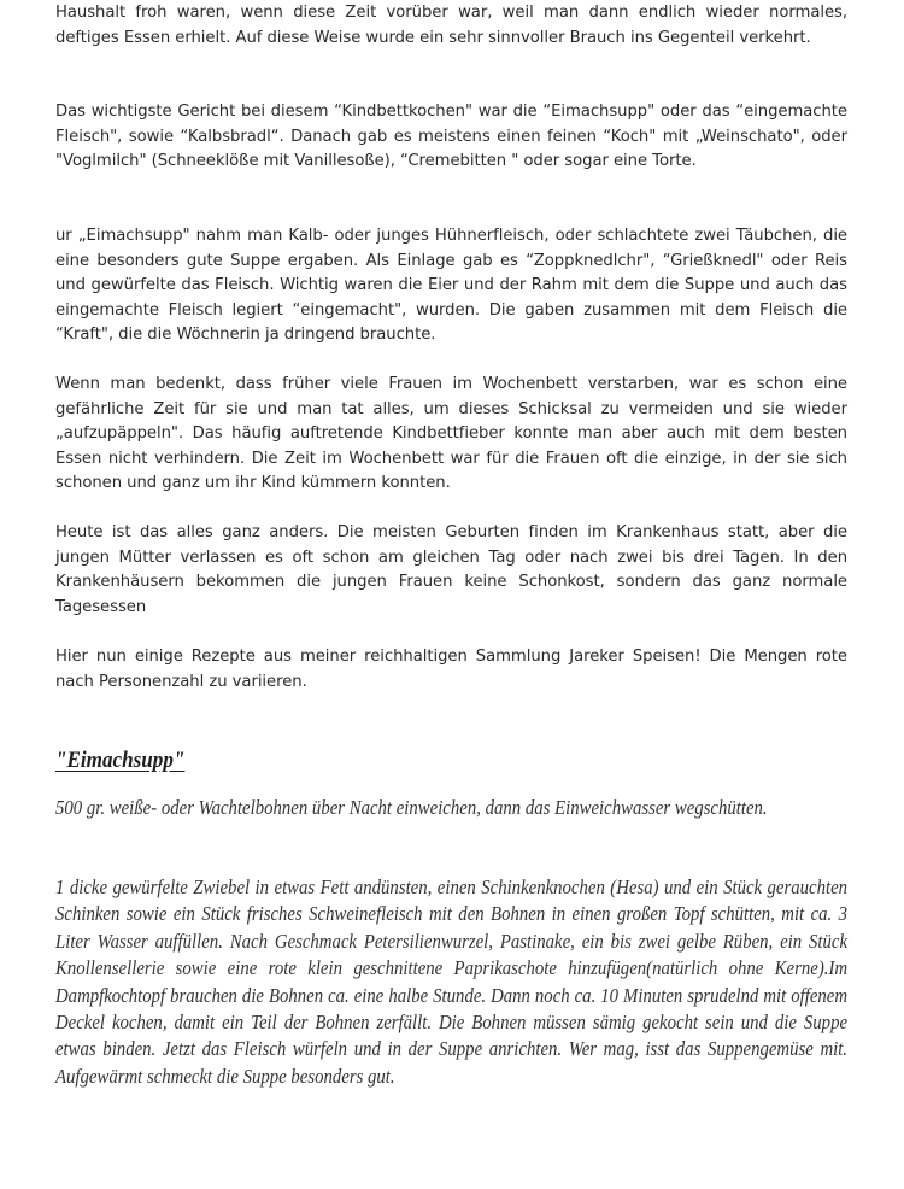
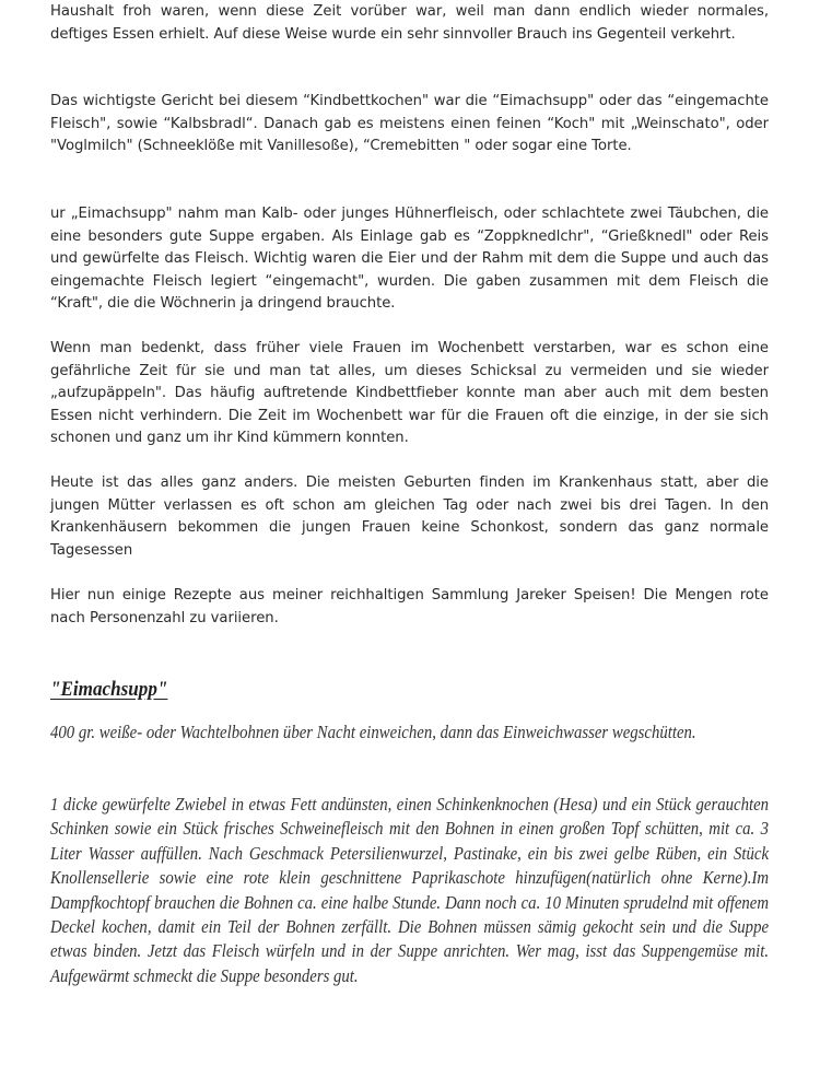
  Haushalt froh waren, wenn diese Zeit vorüber war, weil man dann endlich wieder normales, deftiges Essen erhielt. Auf diese Weise wurde ein sehr sinnvoller Brauch ins Gegenteil verkehrt.
  Das wichtigste Gericht bei diesem “Kindbettkochen" war die “Eimachsupp" oder das “eingemachte Fleisch", sowie “Kalbsbradl“. Danach gab es meistens einen feinen “Koch" mit „Weinschato", oder "Voglmilch" (Schneeklöße mit Vanillesoße), “Cremebitten " oder sogar eine Torte.
  ur „Eimachsupp" nahm man Kalb- oder junges Hühnerfleisch, oder schlachtete zwei Täubchen, die eine besonders gute Suppe ergaben. Als Einlage gab es “Zoppknedlchr", “Grießknedl" oder Reis und gewürfelte das Fleisch. Wichtig waren die Eier und der Rahm mit dem die Suppe und auch das eingemachte Fleisch legiert “eingemacht", wurden. Die gaben zusammen mit dem Fleisch die “Kraft", die die Wöchnerin ja dringend brauchte.
  Wenn man bedenkt, dass früher viele Frauen im Wochenbett verstarben, war es schon eine gefährliche Zeit für sie und man tat alles, um dieses Schicksal zu vermeiden und sie wieder „aufzupäppeln". Das häufig auftretende Kindbettfieber konnte man aber auch mit dem besten Essen nicht verhindern. Die Zeit im Wochenbett war für die Frauen oft die einzige, in der sie sich schonen und ganz um ihr Kind kümmern konnten.
  Heute ist das alles ganz anders. Die meisten Geburten finden im Krankenhaus statt, aber die jungen Mütter verlassen es oft schon am gleichen Tag oder nach zwei bis drei Tagen. In den Krankenhäusern bekommen die jungen Frauen keine Schonkost, sondern das ganz normale Tagesessen
  Hier nun einige Rezepte aus meiner reichhaltigen Sammlung Jareker Speisen! Die Mengen rote nach Personenzahl zu variieren.
  "Eimachsupp"
- 500 gr. weiße- oder Wachtelbohnen über Nacht einweichen, dann das Einweichwasser wegschütten.
+ 400 gr. weiße- oder Wachtelbohnen über Nacht einweichen, dann das Einweichwasser wegschütten.
  1 dicke gewürfelte Zwiebel in etwas Fett andünsten, einen Schinkenknochen (Hesa) und ein Stück gerauchten Schinken sowie ein Stück frisches Schweinefleisch mit den Bohnen in einen großen Topf schütten, mit ca. 3 Liter Wasser auffüllen. Nach Geschmack Petersilienwurzel, Pastinake, ein bis zwei gelbe Rüben, ein Stück Knollensellerie sowie eine rote klein geschnittene Paprikaschote hinzufügen(natürlich ohne Kerne).Im Dampfkochtopf brauchen die Bohnen ca. eine halbe Stunde. Dann noch ca. 10 Minuten sprudelnd mit offenem Deckel kochen, damit ein Teil der Bohnen zerfällt. Die Bohnen müssen sämig gekocht sein und die Suppe etwas binden. Jetzt das Fleisch würfeln und in der Suppe anrichten. Wer mag, isst das Suppengemüse mit. Aufgewärmt schmeckt die Suppe besonders gut.
